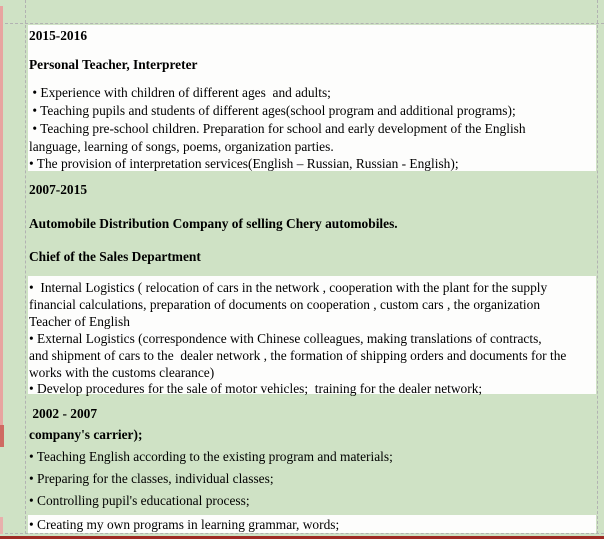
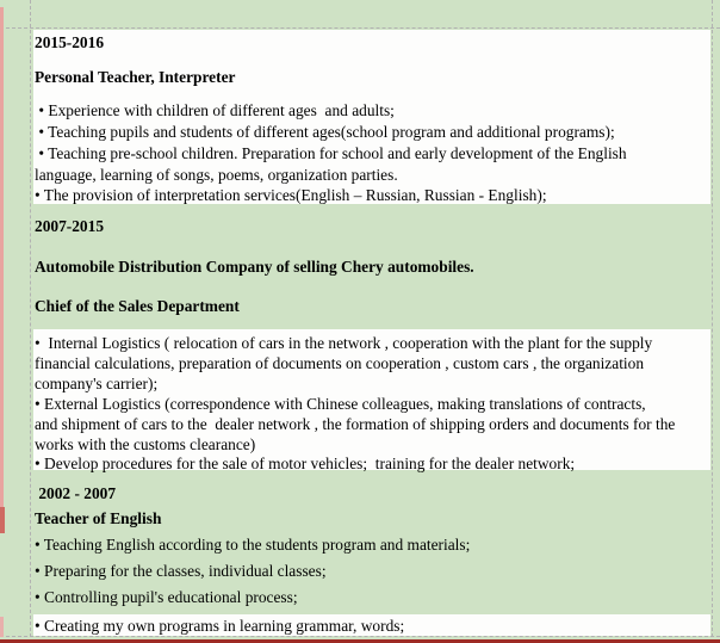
  2015-2016
  Personal Teacher, Interpreter
  • Experience with children of different ages and adults;
  • Teaching pupils and students of different ages(school program and additional programs);
  • Teaching pre-school children. Preparation for school and early development of the English
  language, learning of songs, poems, organization parties.
  • The provision of interpretation services(English – Russian, Russian - English);
  2007-2015
  Automobile Distribution Company of selling Chery automobiles.
  Chief of the Sales Department
  • Internal Logistics ( relocation of cars in the network , cooperation with the plant for the supply
  financial calculations, preparation of documents on cooperation , custom cars , the organization
- Teacher of English
+ company's carrier);
  • External Logistics (correspondence with Chinese colleagues, making translations of contracts,
  and shipment of cars to the dealer network , the formation of shipping orders and documents for the
  works with the customs clearance)
  • Develop procedures for the sale of motor vehicles; training for the dealer network;
  2002 - 2007
- company's carrier);
+ Teacher of English
- • Teaching English according to the existing program and materials;
+ • Teaching English according to the students program and materials;
  • Preparing for the classes, individual classes;
  • Controlling pupil's educational process;
  • Creating my own programs in learning grammar, words;
